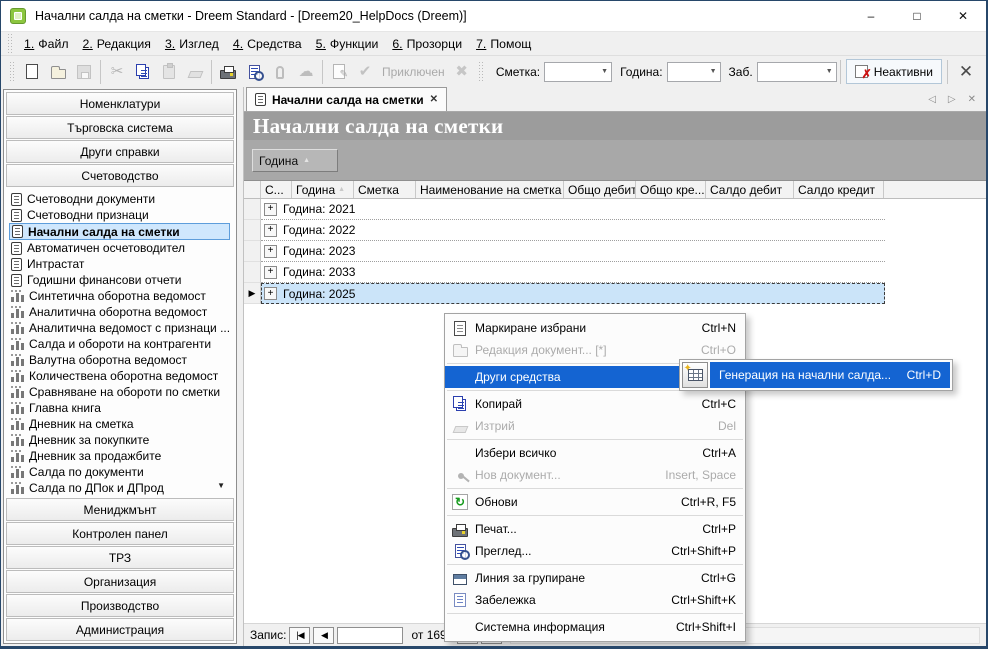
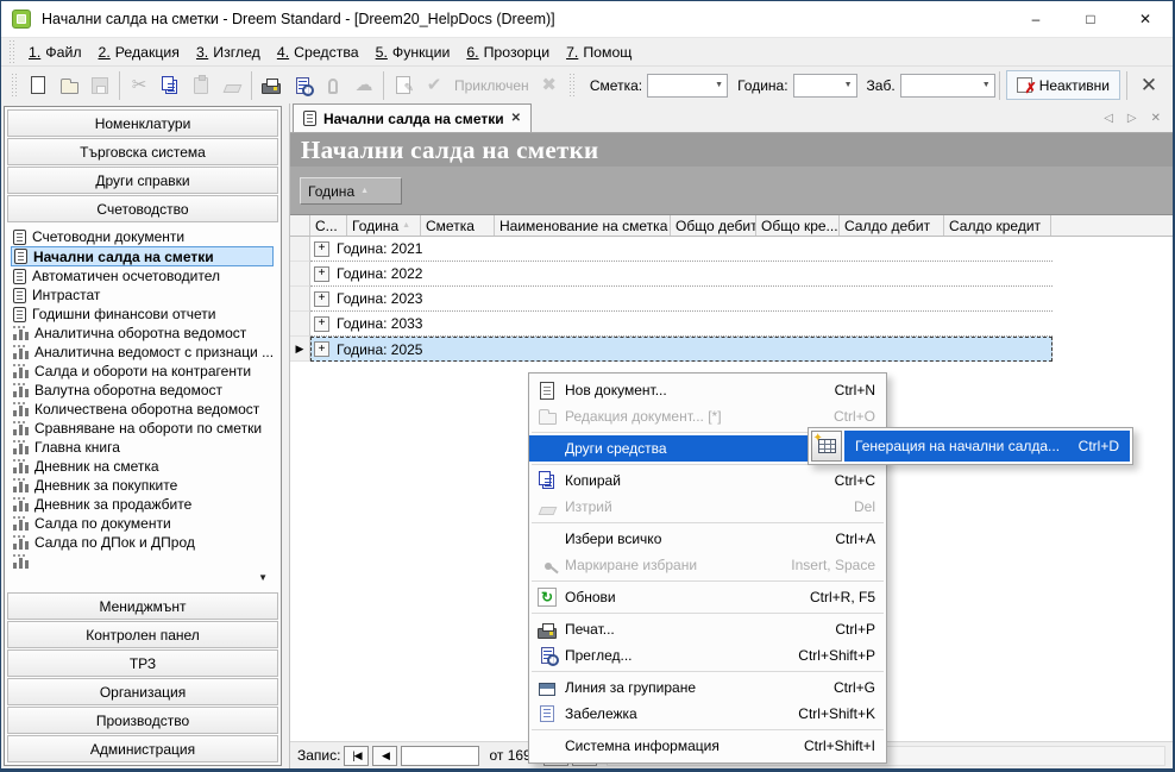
  Начални салда на сметки - Dreem Standard - [Dreem20_HelpDocs (Dreem)]
  –
  □
  ✕
  1.
  Файл
  2.
  Редакция
  3.
  Изглед
  4.
  Средства
  5.
  Функции
  6.
  Прозорци
  7.
  Помощ
  ✂
  ☁
  ✔
  Приключен
  ✖
  Сметка:
  Година:
  Заб.
  Неактивни
  ✕
  Номенклатури
  Търговска система
  Други справки
  Счетоводство
  Счетоводни документи
- Счетоводни признаци
  Начални салда на сметки
  Автоматичен осчетоводител
  Интрастат
  Годишни финансови отчети
- Синтетична оборотна ведомост
  Аналитична оборотна ведомост
  Аналитична ведомост с признаци ...
  Салда и обороти на контрагенти
  Валутна оборотна ведомост
  Количествена оборотна ведомост
  Сравняване на обороти по сметки
  Главна книга
  Дневник на сметка
  Дневник за покупките
  Дневник за продажбите
  Салда по документи
  Салда по ДПок и ДПрод
  ▼
  Мениджмънт
  Контролен панел
  ТРЗ
  Организация
  Производство
  Администрация
  Начални салда на сметки
  ✕
  ◁
  ▷
  ✕
  Начални салда на сметки
  Година
  С...
  Година
  Сметка
  Наименование на сметка
  Общо дебит
  Общо кре...
  Салдо дебит
  Салдо кредит
  +
  Година: 2021
  +
  Година: 2022
  +
  Година: 2023
  +
  Година: 2033
  ▶
  +
  Година: 2025
  Запис:
  |◀
  ◀
  от 16
- Маркиране избрани
+ Нов документ...
  Ctrl+N
  Редакция документ... [*]
  Ctrl+O
  Други средства
  Копирай
  Ctrl+C
  Изтрий
  Del
  Избери всичко
  Ctrl+A
- Нов документ...
+ Маркиране избрани
  Insert, Space
  ↻
  Обнови
  Ctrl+R, F5
  Печат...
  Ctrl+P
  Преглед...
  Ctrl+Shift+P
  Линия за групиране
  Ctrl+G
  Забележка
  Ctrl+Shift+K
  Системна информация
  Ctrl+Shift+I
  Генерация на начални салда...
  Ctrl+D
